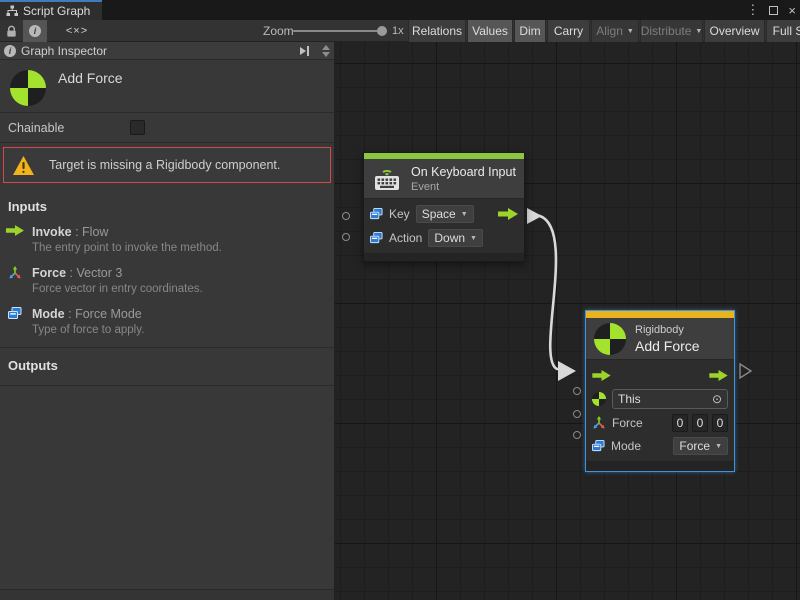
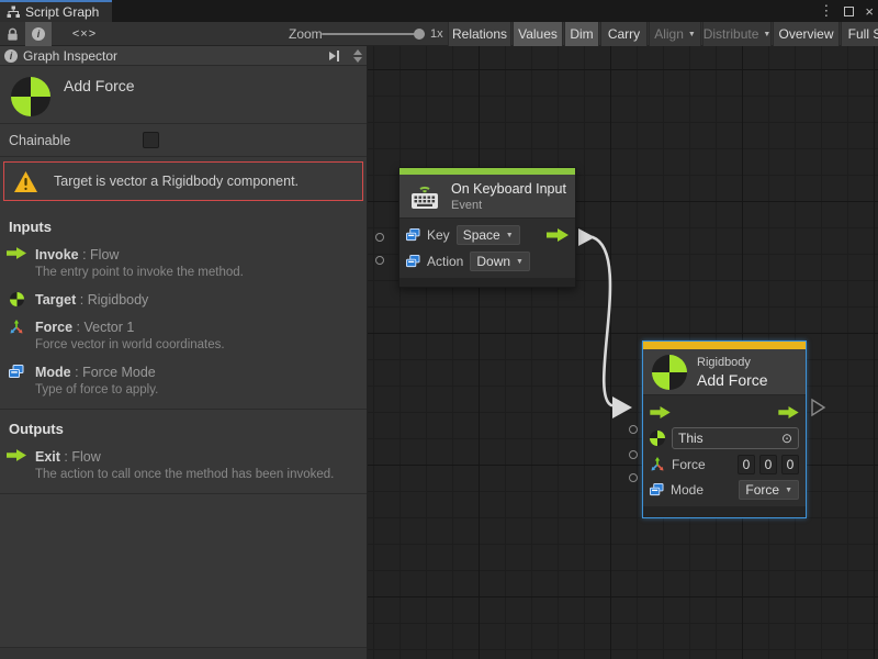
  Script Graph
  ⋮
  ×
  i
  <×>
  Zoom
  1x
  Relations
  Values
  Dim
  Carry
  Align
  Distribute
  Overview
  Full S
  i
  Graph Inspector
  Add Force
  Chainable
- Target is missing a Rigidbody component.
+ Target is vector a Rigidbody component.
  Inputs
  Invoke : Flow
  The entry point to invoke the method.
+ Target : Rigidbody
- Force : Vector 3
+ Force : Vector 1
- Force vector in entry coordinates.
+ Force vector in world coordinates.
  Mode : Force Mode
  Type of force to apply.
  Outputs
+ Exit : Flow
+ The action to call once the method has been invoked.
  On Keyboard Input
  Event
  Key
  Space
  Action
  Down
  Rigidbody
  Add Force
  This
  ⊙
  Force
  0
  0
  0
  Mode
  Force
